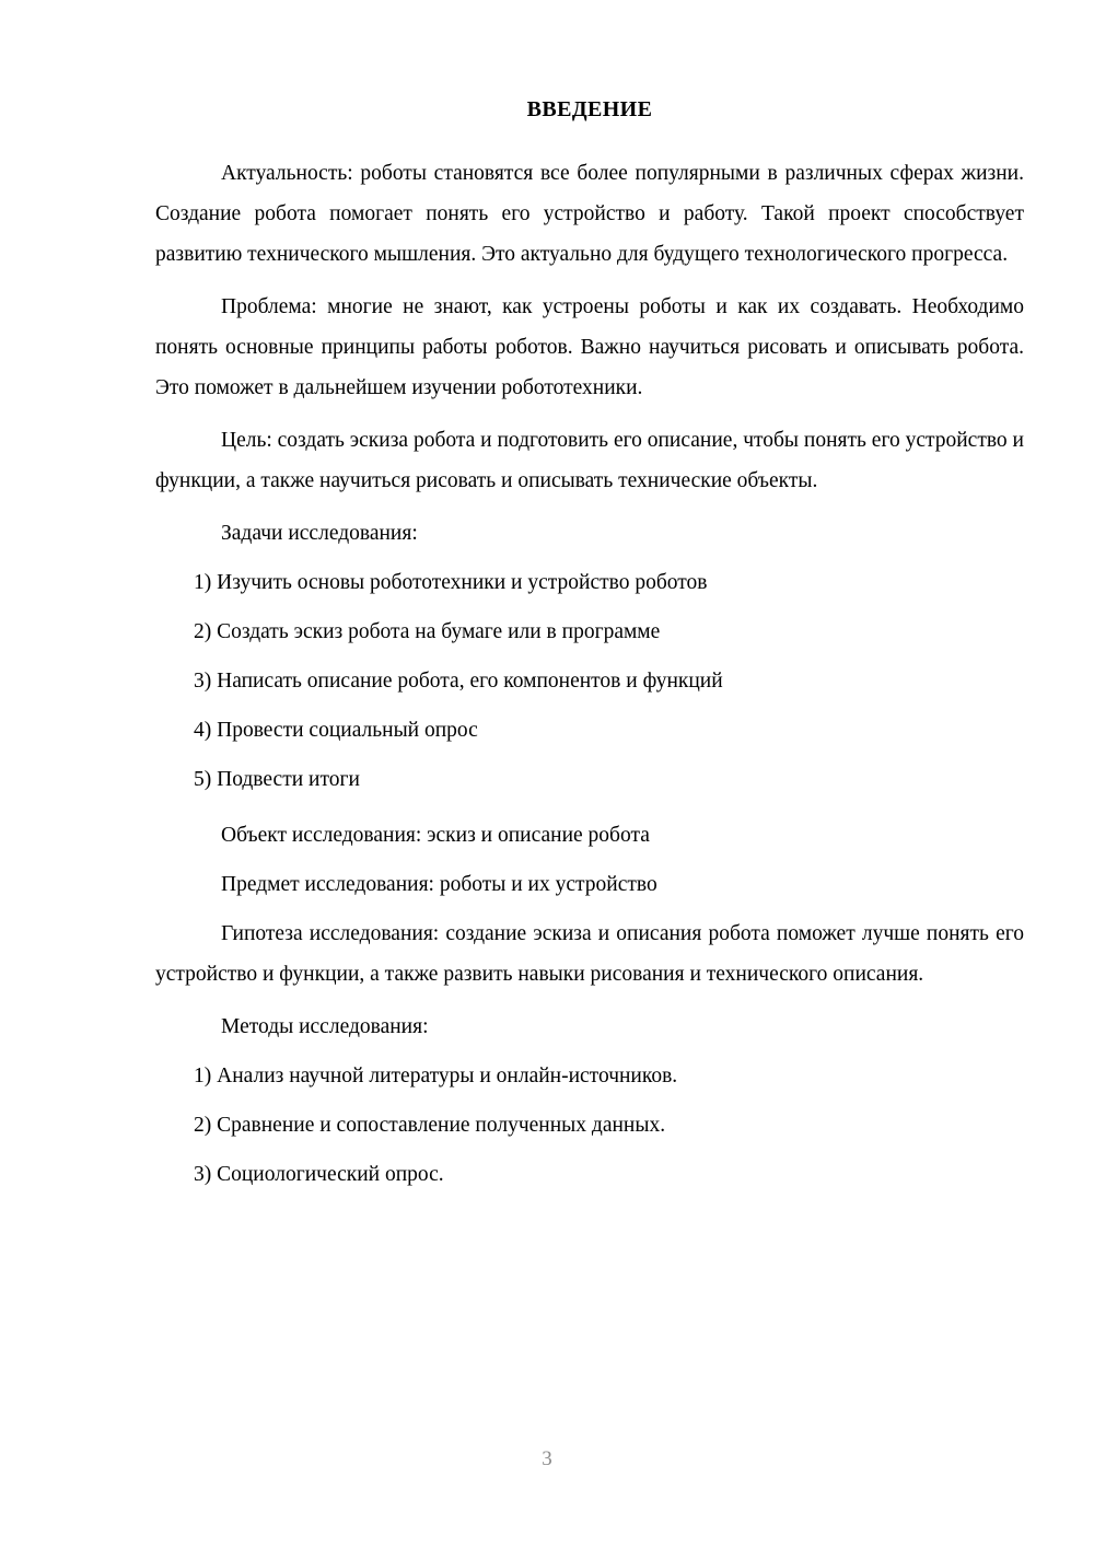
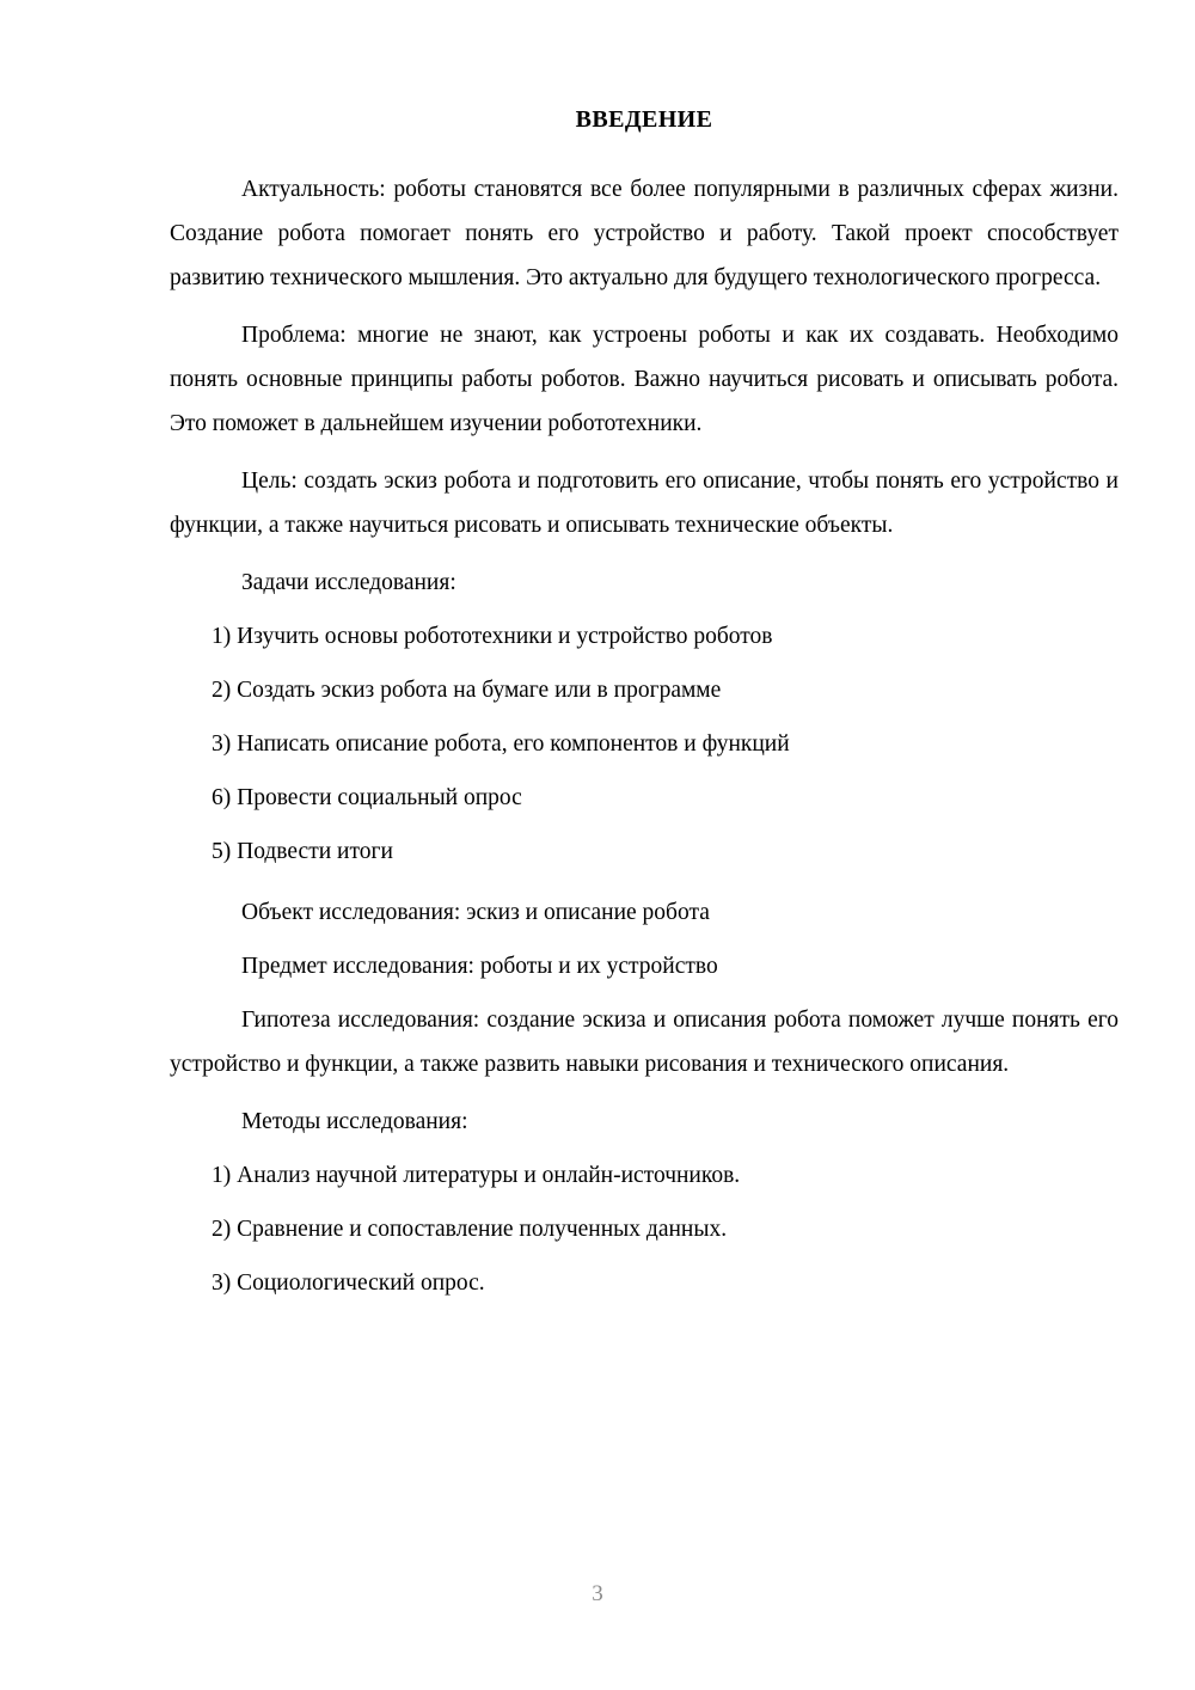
  ВВЕДЕНИЕ
  Актуальность: роботы становятся все более популярными в различных сферах жизни. Создание робота помогает понять его устройство и работу. Такой проект способствует развитию технического мышления. Это актуально для будущего технологического прогресса.
  Проблема: многие не знают, как устроены роботы и как их создавать. Необходимо понять основные принципы работы роботов. Важно научиться рисовать и описывать робота. Это поможет в дальнейшем изучении робототехники.
- Цель: создать эскиза робота и подготовить его описание, чтобы понять его устройство и функции, а также научиться рисовать и описывать технические объекты.
+ Цель: создать эскиз робота и подготовить его описание, чтобы понять его устройство и функции, а также научиться рисовать и описывать технические объекты.
  Задачи исследования:
  1) Изучить основы робототехники и устройство роботов
  2) Создать эскиз робота на бумаге или в программе
  3) Написать описание робота, его компонентов и функций
- 4) Провести социальный опрос
+ 6) Провести социальный опрос
  5) Подвести итоги
  Объект исследования: эскиз и описание робота
  Предмет исследования: роботы и их устройство
  Гипотеза исследования: создание эскиза и описания робота поможет лучше понять его устройство и функции, а также развить навыки рисования и технического описания.
  Методы исследования:
  1) Анализ научной литературы и онлайн-источников.
  2) Сравнение и сопоставление полученных данных.
  3) Социологический опрос.
  3
